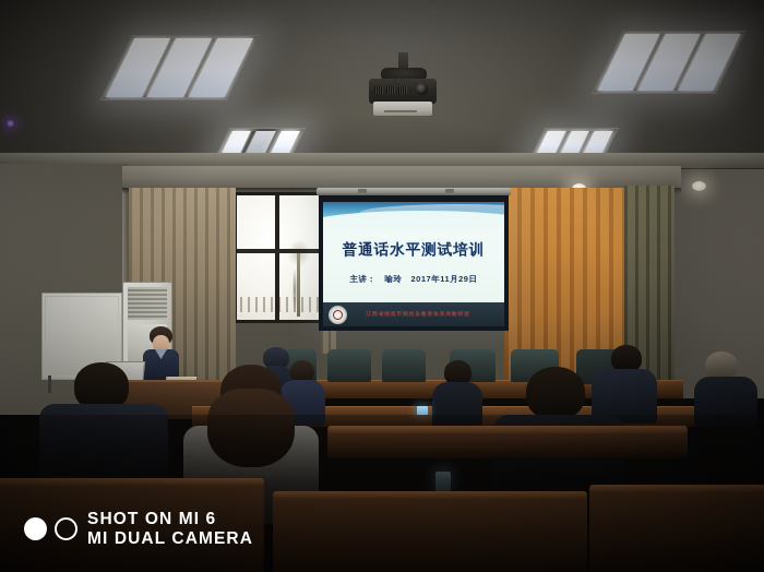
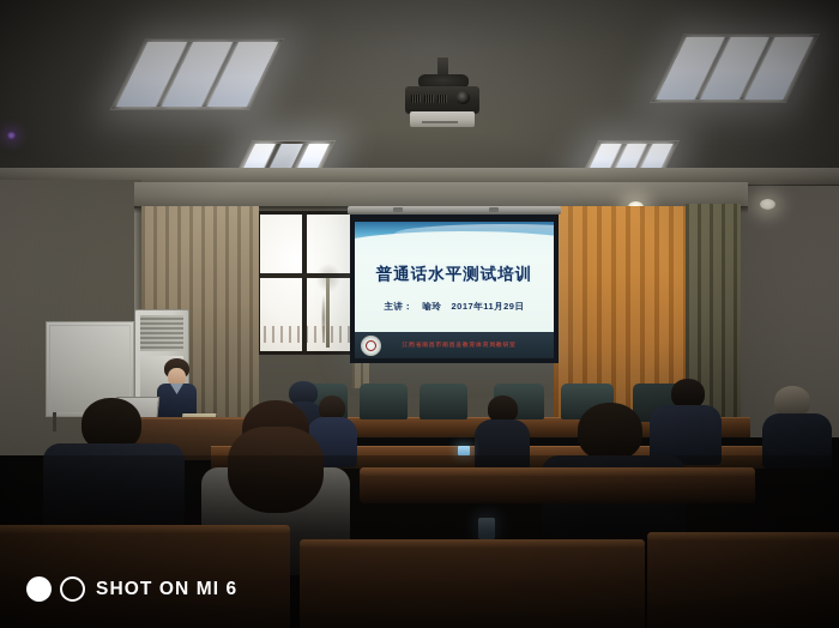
  SHOT ON MI 6
- MI DUAL CAMERA
